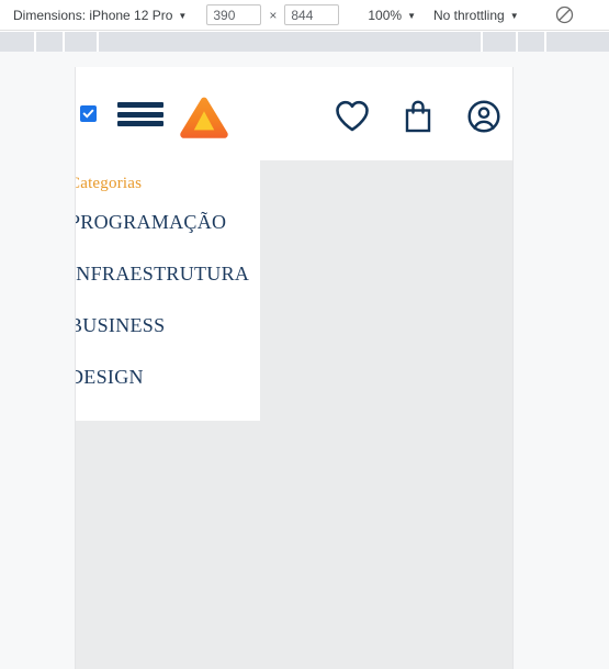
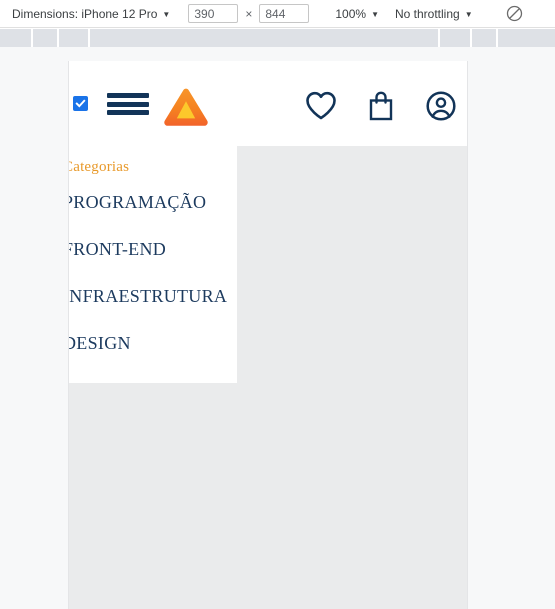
  Dimensions: iPhone 12 Pro
  ▼
  390
  ×
  844
  100%
  ▼
  No throttling
  ▼
  Categorias
  PROGRAMAÇÃO
+ FRONT-END
  NFRAESTRUTURA
- BUSINESS
  DESIGN
